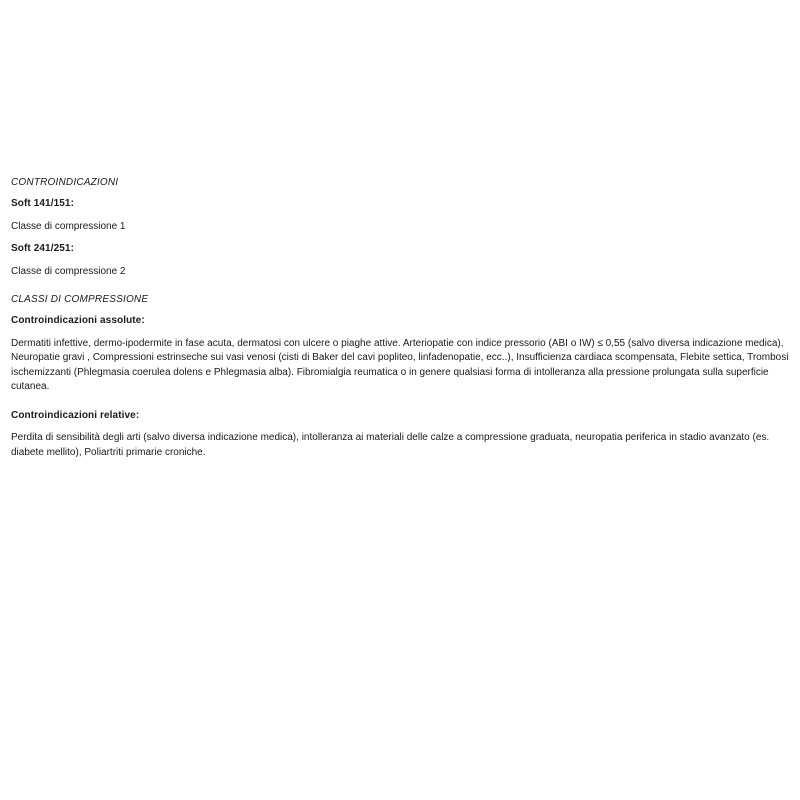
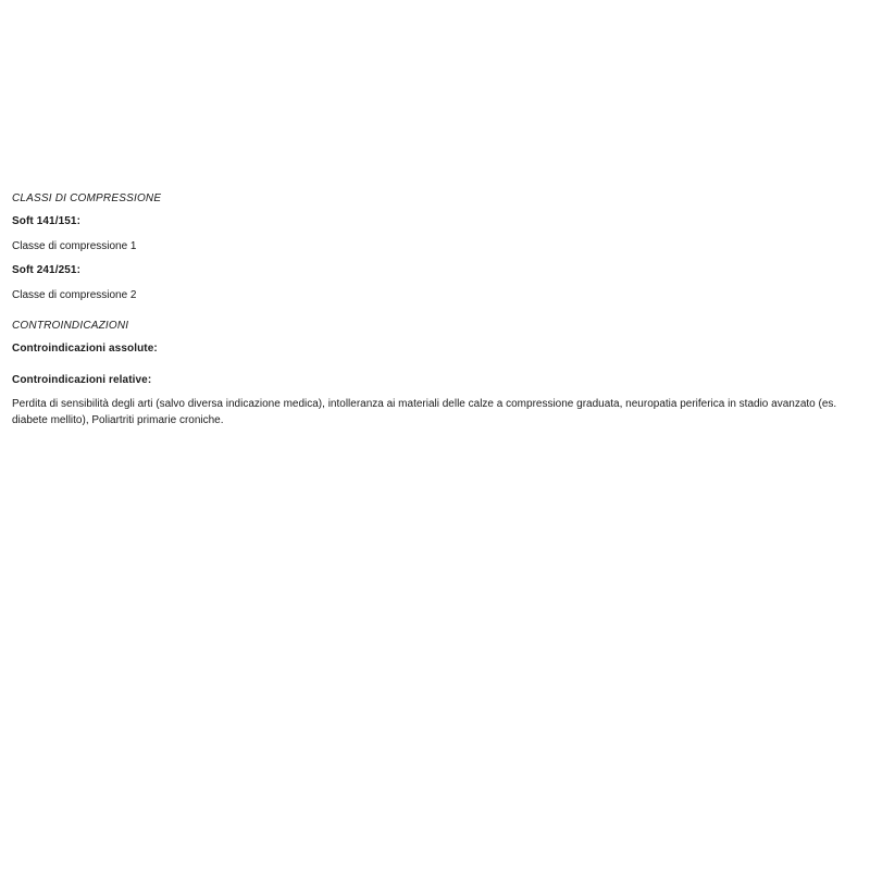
- CONTROINDICAZIONI
+ CLASSI DI COMPRESSIONE
  Soft 141/151:
  Classe di compressione 1
  Soft 241/251:
  Classe di compressione 2
- CLASSI DI COMPRESSIONE
+ CONTROINDICAZIONI
  Controindicazioni assolute:
- Dermatiti infettive, dermo-ipodermite in fase acuta, dermatosi con ulcere o piaghe attive. Arteriopatie con indice pressorio (ABI o IW) ≤ 0,55 (salvo diversa indicazione medica), Neuropatie gravi , Compressioni estrinseche sui vasi venosi (cisti di Baker del cavi popliteo, linfadenopatie, ecc..), Insufficienza cardiaca scompensata, Flebite settica, Trombosi ischemizzanti (Phlegmasia coerulea dolens e Phlegmasia alba). Fibromialgia reumatica o in genere qualsiasi forma di intolleranza alla pressione prolungata sulla superficie cutanea.
  Controindicazioni relative:
  Perdita di sensibilità degli arti (salvo diversa indicazione medica), intolleranza ai materiali delle calze a compressione graduata, neuropatia periferica in stadio avanzato (es. diabete mellito), Poliartriti primarie croniche.
